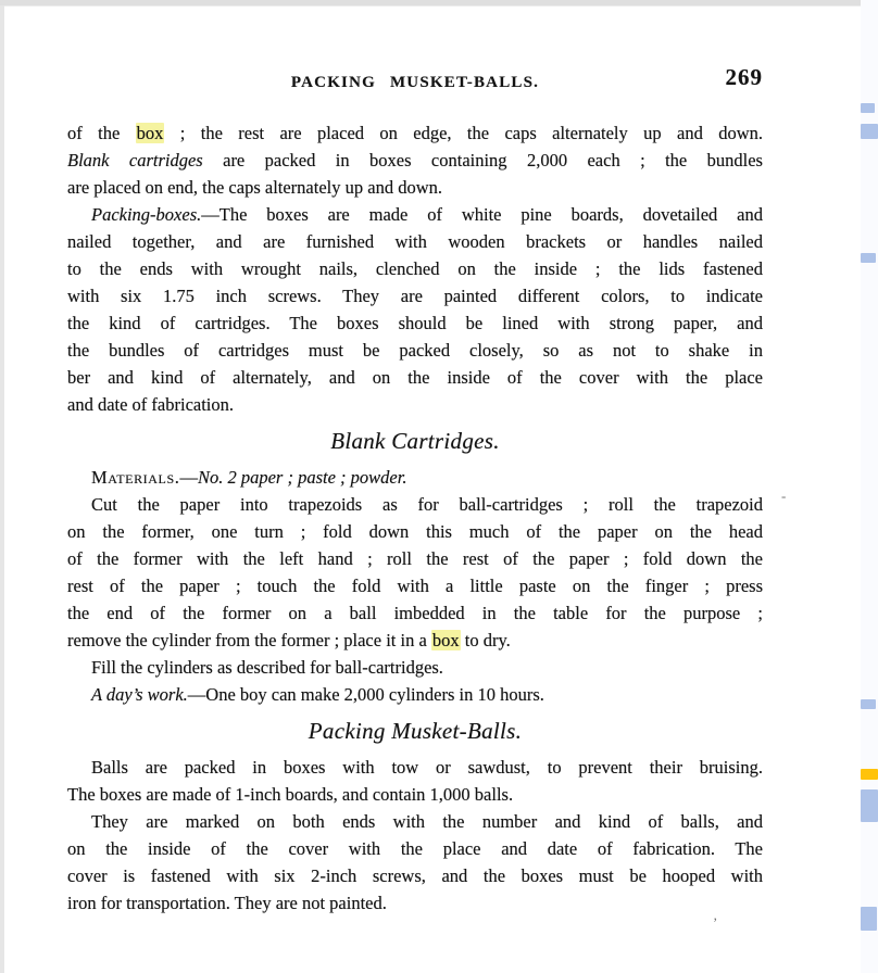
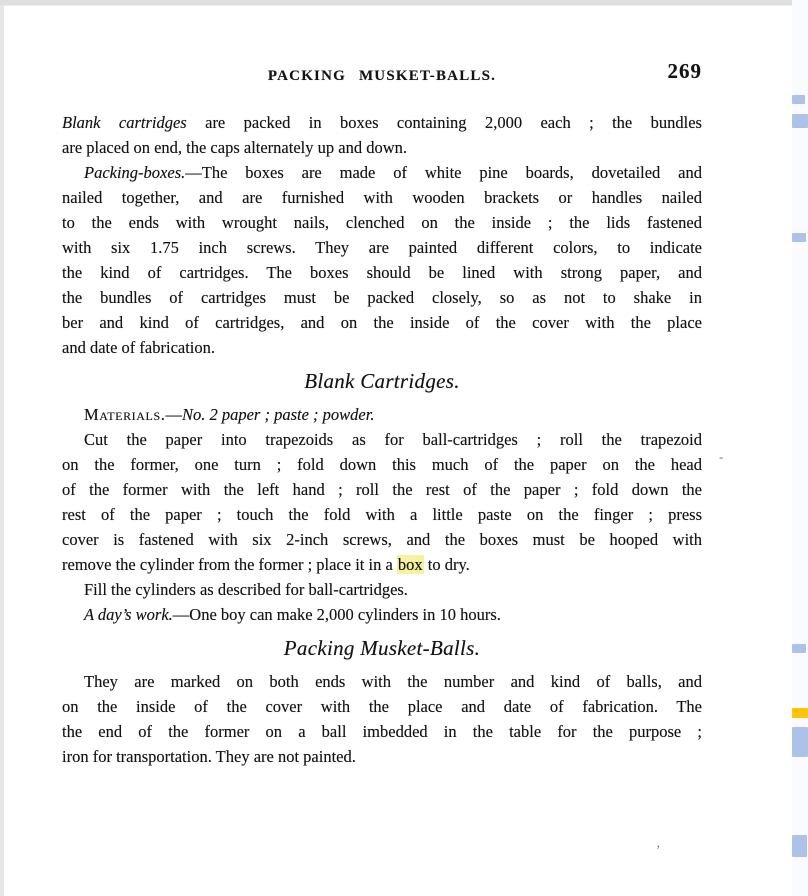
  PACKING MUSKET-BALLS.
  269
- of the box ; the rest are placed on edge, the caps alternately up and down.
  Blank cartridges are packed in boxes containing 2,000 each ; the bundles
  are placed on end, the caps alternately up and down.
  Packing-boxes.—The boxes are made of white pine boards, dovetailed and
  nailed together, and are furnished with wooden brackets or handles nailed
  to the ends with wrought nails, clenched on the inside ; the lids fastened
  with six 1.75 inch screws. They are painted different colors, to indicate
  the kind of cartridges. The boxes should be lined with strong paper, and
  the bundles of cartridges must be packed closely, so as not to shake in
- ber and kind of alternately, and on the inside of the cover with the place
+ ber and kind of cartridges, and on the inside of the cover with the place
  and date of fabrication.
  Blank Cartridges.
  Materials.—No. 2 paper ; paste ; powder.
  Cut the paper into trapezoids as for ball-cartridges ; roll the trapezoid
  on the former, one turn ; fold down this much of the paper on the head
  of the former with the left hand ; roll the rest of the paper ; fold down the
  rest of the paper ; touch the fold with a little paste on the finger ; press
- the end of the former on a ball imbedded in the table for the purpose ;
+ cover is fastened with six 2-inch screws, and the boxes must be hooped with
  remove the cylinder from the former ; place it in a box to dry.
  Fill the cylinders as described for ball-cartridges.
  A day’s work.—One boy can make 2,000 cylinders in 10 hours.
  Packing Musket-Balls.
- Balls are packed in boxes with tow or sawdust, to prevent their bruising.
- The boxes are made of 1-inch boards, and contain 1,000 balls.
  They are marked on both ends with the number and kind of balls, and
  on the inside of the cover with the place and date of fabrication. The
- cover is fastened with six 2-inch screws, and the boxes must be hooped with
+ the end of the former on a ball imbedded in the table for the purpose ;
  iron for transportation. They are not painted.
  -
  ʼ
